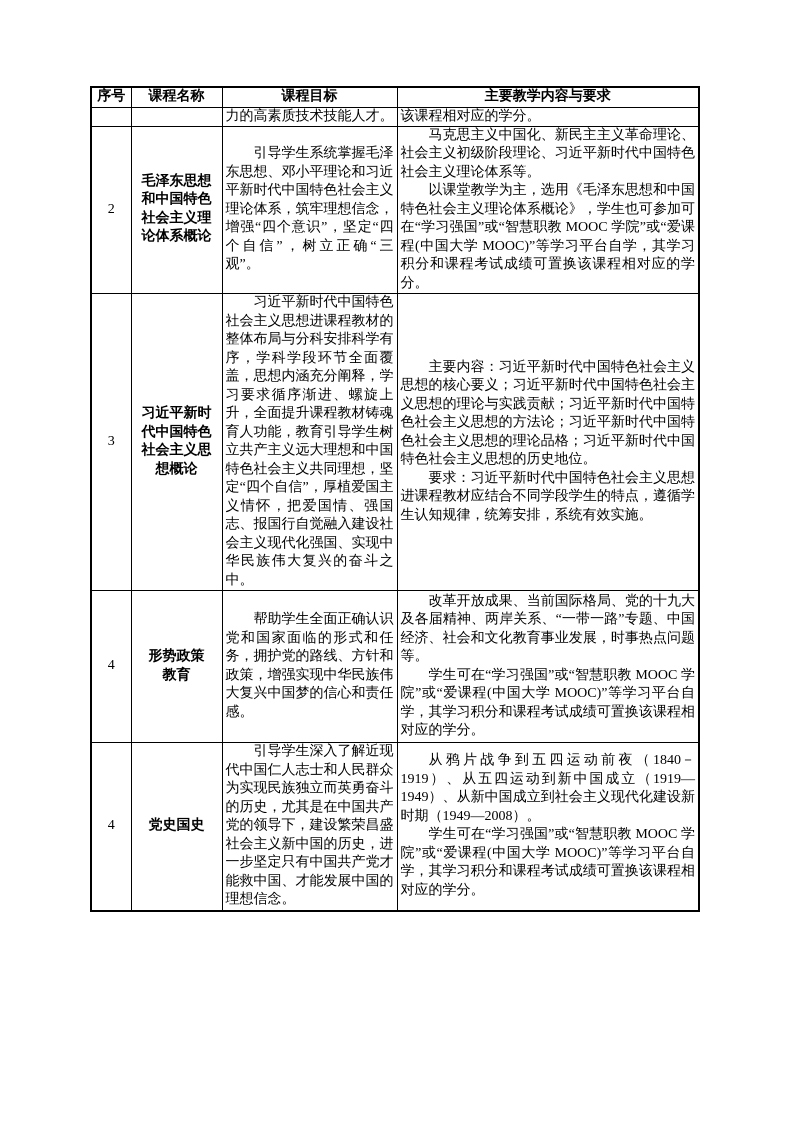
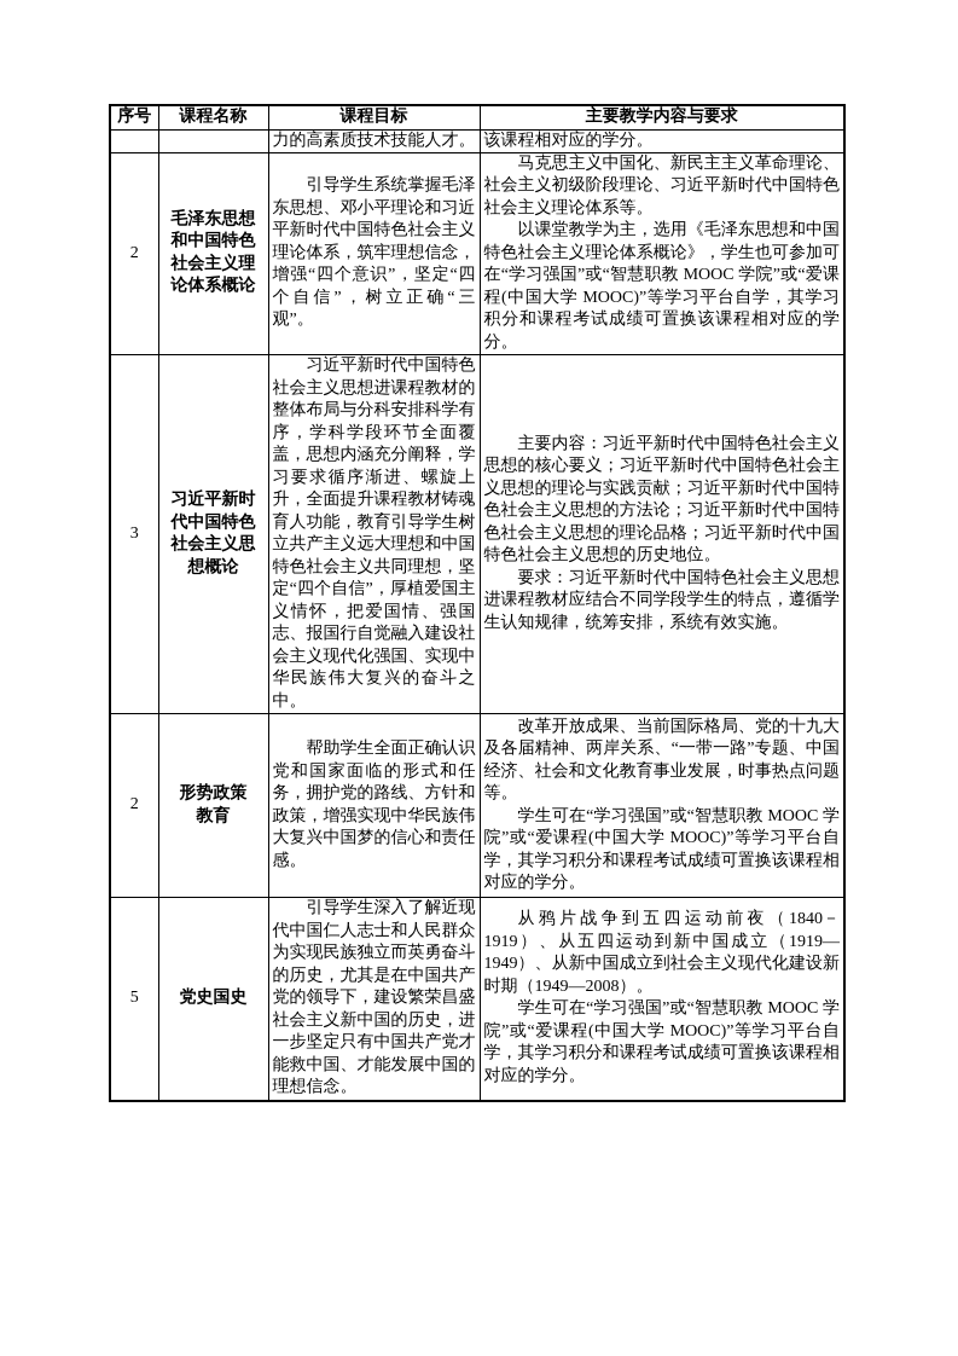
  序号	课程名称	课程目标	主要教学内容与要求
  		力的高素质技术技能人才。	该课程相对应的学分。
  2	毛泽东思想 和中国特色 社会主义理 论体系概论	引导学生系统掌握毛泽东思想、邓小平理论和习近平新时代中国特色社会主义理论体系，筑牢理想信念，增强“四个意识”，坚定“四个自信”，树立正确“三观”。	马克思主义中国化、新民主主义革命理论、社会主义初级阶段理论、习近平新时代中国特色社会主义理论体系等。 以课堂教学为主，选用《毛泽东思想和中国特色社会主义理论体系概论》，学生也可参加可在“学习强国”或“智慧职教 MOOC 学院”或“爱课程(中国大学 MOOC)”等学习平台自学，其学习积分和课程考试成绩可置换该课程相对应的学分。
  3	习近平新时 代中国特色 社会主义思 想概论	习近平新时代中国特色社会主义思想进课程教材的整体布局与分科安排科学有序，学科学段环节全面覆盖，思想内涵充分阐释，学习要求循序渐进、螺旋上升，全面提升课程教材铸魂育人功能，教育引导学生树立共产主义远大理想和中国特色社会主义共同理想，坚定“四个自信”，厚植爱国主义情怀，把爱国情、强国志、报国行自觉融入建设社会主义现代化强国、实现中华民族伟大复兴的奋斗之中。	主要内容：习近平新时代中国特色社会主义思想的核心要义；习近平新时代中国特色社会主义思想的理论与实践贡献；习近平新时代中国特色社会主义思想的方法论；习近平新时代中国特色社会主义思想的理论品格；习近平新时代中国特色社会主义思想的历史地位。 要求：习近平新时代中国特色社会主义思想进课程教材应结合不同学段学生的特点，遵循学生认知规律，统筹安排，系统有效实施。
- 4	形势政策 教育	帮助学生全面正确认识党和国家面临的形式和任务，拥护党的路线、方针和政策，增强实现中华民族伟大复兴中国梦的信心和责任感。	改革开放成果、当前国际格局、党的十九大及各届精神、两岸关系、“一带一路”专题、中国经济、社会和文化教育事业发展，时事热点问题等。 学生可在“学习强国”或“智慧职教 MOOC 学院”或“爱课程(中国大学 MOOC)”等学习平台自学，其学习积分和课程考试成绩可置换该课程相对应的学分。
+ 2	形势政策 教育	帮助学生全面正确认识党和国家面临的形式和任务，拥护党的路线、方针和政策，增强实现中华民族伟大复兴中国梦的信心和责任感。	改革开放成果、当前国际格局、党的十九大及各届精神、两岸关系、“一带一路”专题、中国经济、社会和文化教育事业发展，时事热点问题等。 学生可在“学习强国”或“智慧职教 MOOC 学院”或“爱课程(中国大学 MOOC)”等学习平台自学，其学习积分和课程考试成绩可置换该课程相对应的学分。
- 4	党史国史	引导学生深入了解近现代中国仁人志士和人民群众为实现民族独立而英勇奋斗的历史，尤其是在中国共产党的领导下，建设繁荣昌盛社会主义新中国的历史，进一步坚定只有中国共产党才能救中国、才能发展中国的理想信念。	从鸦片战争到五四运动前夜（1840－1919）、从五四运动到新中国成立（1919—1949）、从新中国成立到社会主义现代化建设新时期（1949—2008）。 学生可在“学习强国”或“智慧职教 MOOC 学院”或“爱课程(中国大学 MOOC)”等学习平台自学，其学习积分和课程考试成绩可置换该课程相对应的学分。
+ 5	党史国史	引导学生深入了解近现代中国仁人志士和人民群众为实现民族独立而英勇奋斗的历史，尤其是在中国共产党的领导下，建设繁荣昌盛社会主义新中国的历史，进一步坚定只有中国共产党才能救中国、才能发展中国的理想信念。	从鸦片战争到五四运动前夜（1840－1919）、从五四运动到新中国成立（1919—1949）、从新中国成立到社会主义现代化建设新时期（1949—2008）。 学生可在“学习强国”或“智慧职教 MOOC 学院”或“爱课程(中国大学 MOOC)”等学习平台自学，其学习积分和课程考试成绩可置换该课程相对应的学分。
